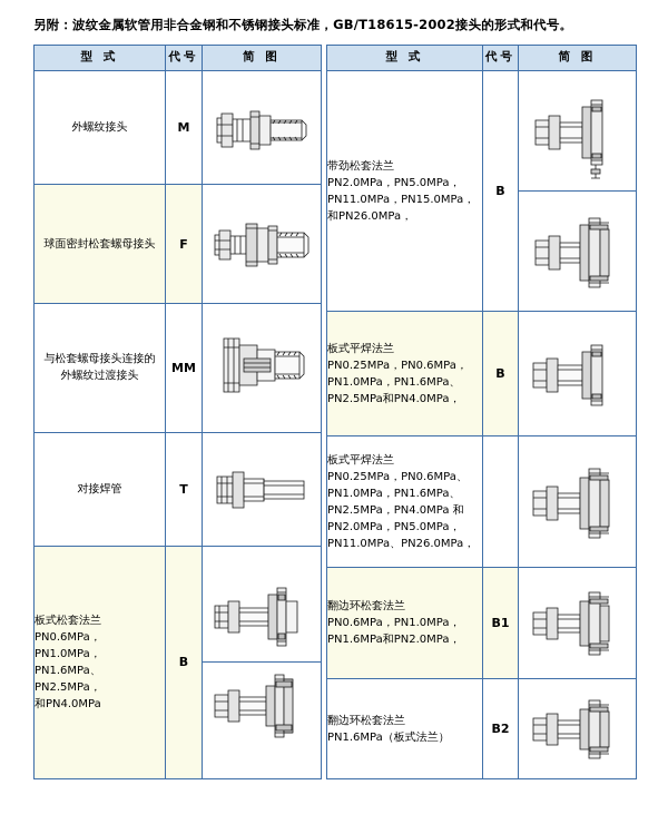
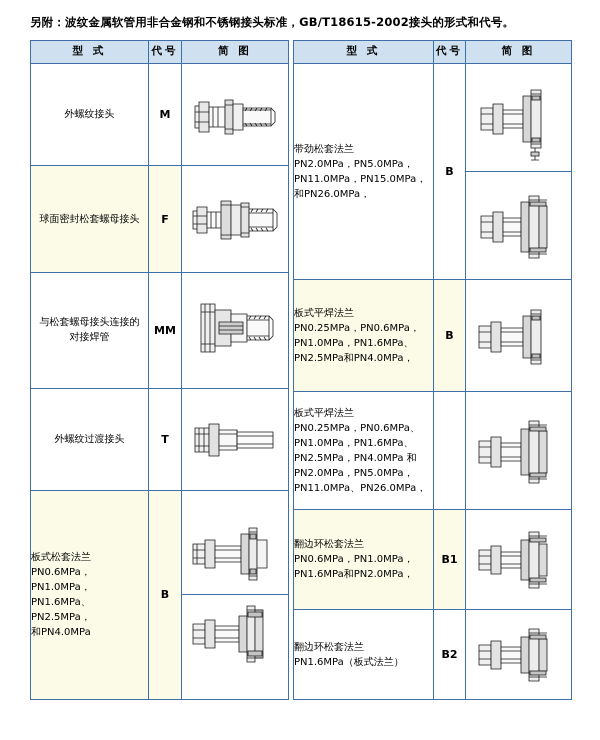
  另附：波纹金属软管用非合金钢和不锈钢接头标准，GB/T18615-2002接头的形式和代号。
  型 式	代号	简 图
  外螺纹接头	M
  球面密封松套螺母接头	F
- 与松套螺母接头连接的 外螺纹过渡接头	MM
+ 与松套螺母接头连接的 对接焊管	MM
- 对接焊管	T
+ 外螺纹过渡接头	T
  板式松套法兰 PN0.6MPa，PN1.0MPa， PN1.6MPa、PN2.5MPa， 和PN4.0MPa	B
  型 式	代号	简 图
  带劲松套法兰 PN2.0MPa，PN5.0MPa， PN11.0MPa，PN15.0MPa， 和PN26.0MPa，	B
  板式平焊法兰 PN0.25MPa，PN0.6MPa， PN1.0MPa，PN1.6MPa、 PN2.5MPa和PN4.0MPa，	B
  板式平焊法兰 PN0.25MPa，PN0.6MPa、 PN1.0MPa，PN1.6MPa、 PN2.5MPa，PN4.0MPa 和 PN2.0MPa，PN5.0MPa， PN11.0MPa、PN26.0MPa，
  翻边环松套法兰 PN0.6MPa，PN1.0MPa， PN1.6MPa和PN2.0MPa，	B1
  翻边环松套法兰 PN1.6MPa（板式法兰）	B2
